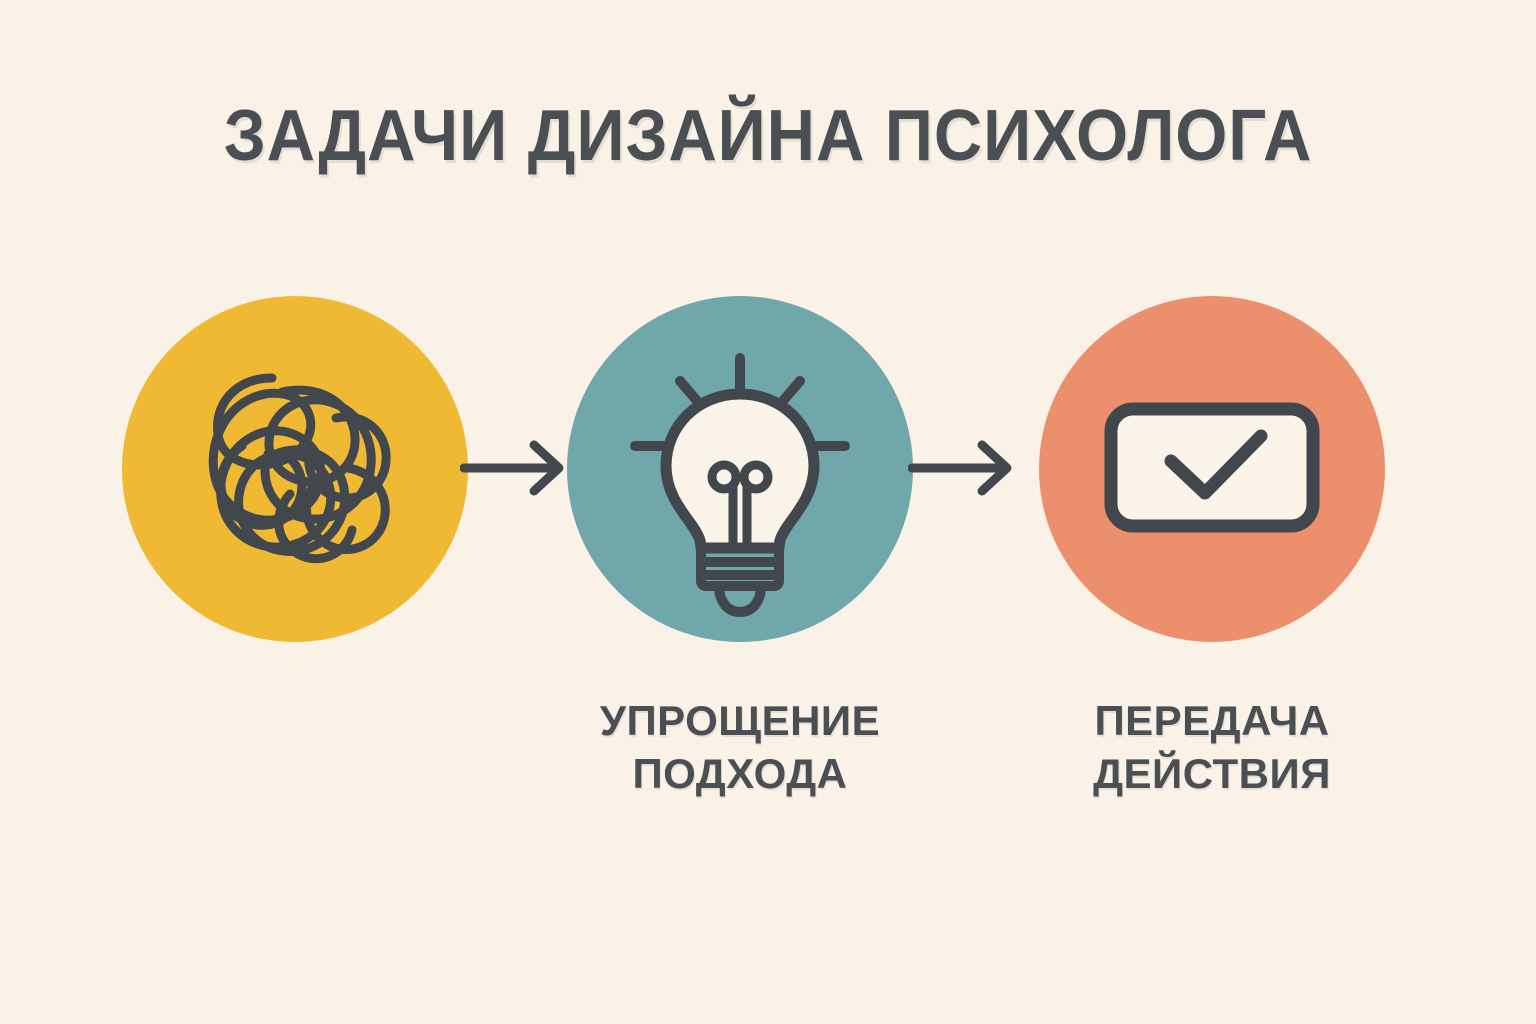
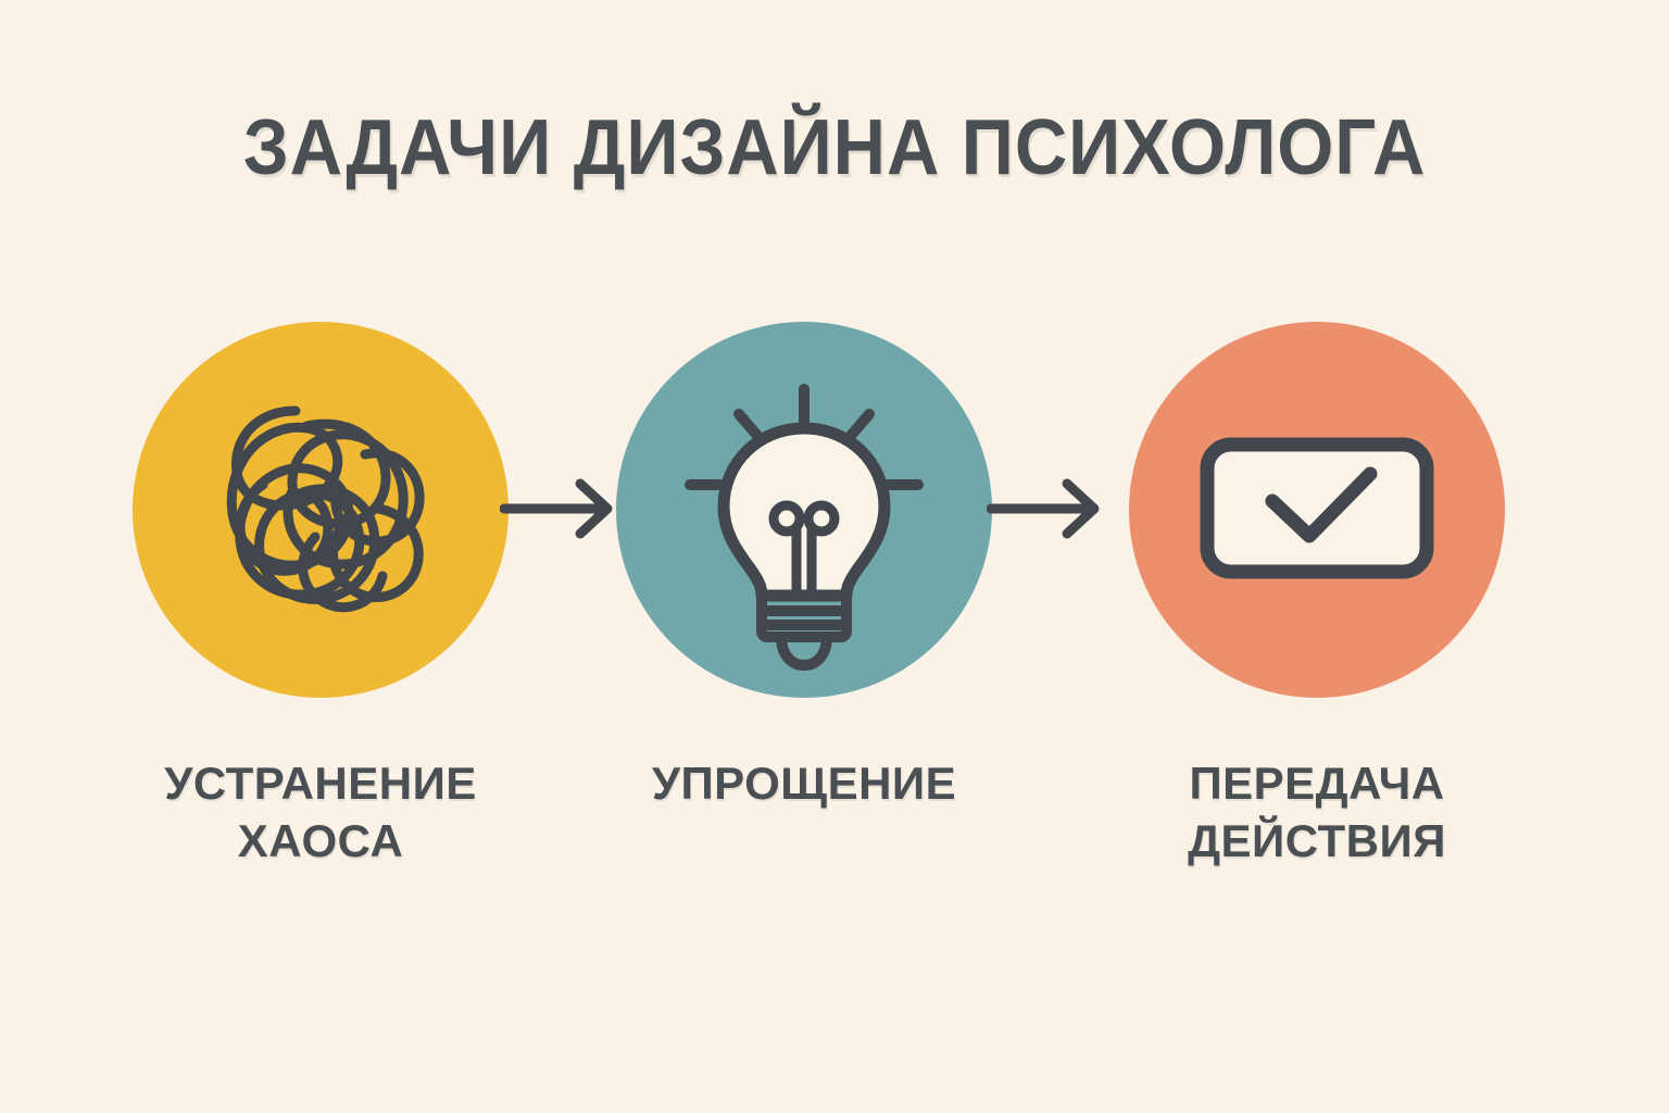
  ЗАДАЧИ ДИЗАЙНА ПСИХОЛОГА
+ УСТРАНЕНИЕ
+ ХАОСА
  УПРОЩЕНИЕ
- ПОДХОДА
  ПЕРЕДАЧА
  ДЕЙСТВИЯ
